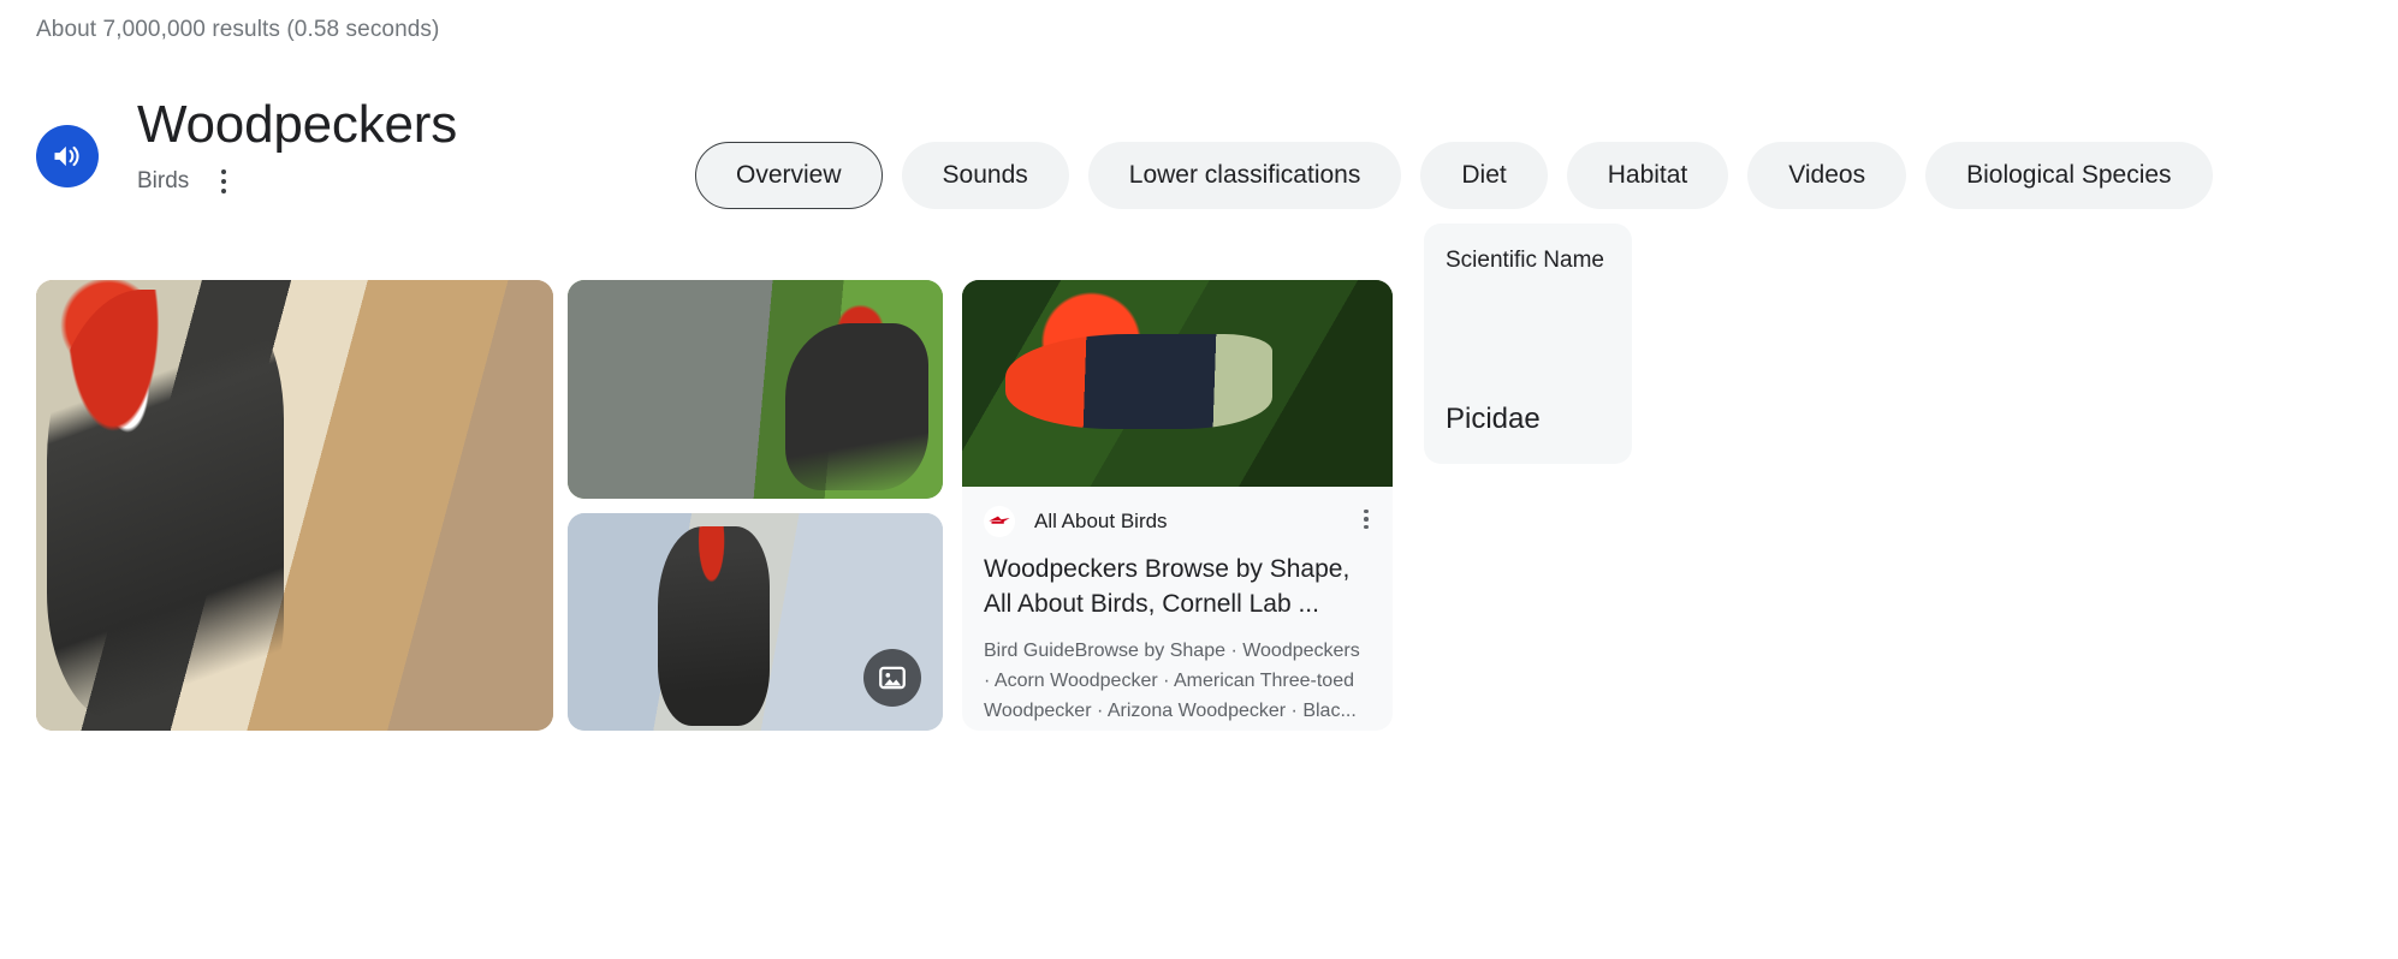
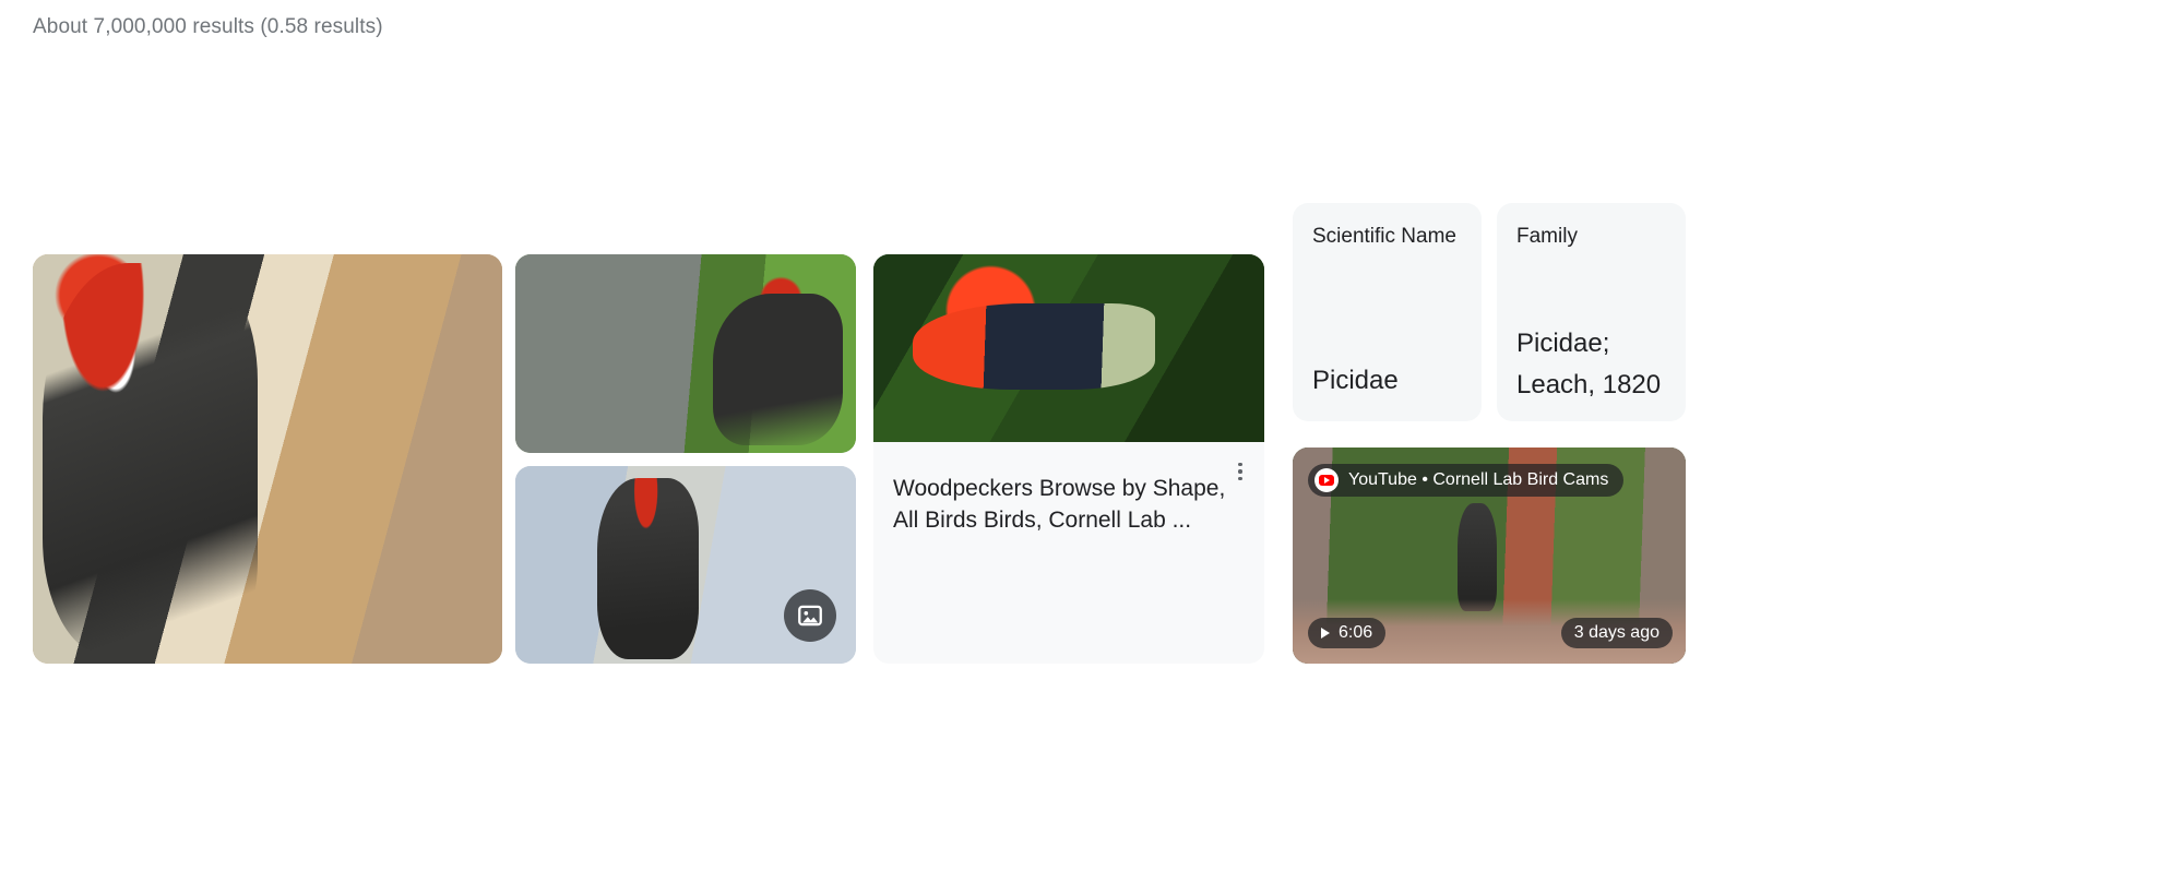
- About 7,000,000 results (0.58 seconds)
+ About 7,000,000 results (0.58 results)
- Woodpeckers
- Birds
- Overview
- Sounds
- Lower classifications
- Diet
- Habitat
- Videos
- Biological Species
- All About Birds
- Woodpeckers Browse by Shape, All About Birds, Cornell Lab ...
+ Woodpeckers Browse by Shape, All Birds Birds, Cornell Lab ...
- Bird GuideBrowse by Shape · Woodpeckers · Acorn Woodpecker · American Three-toed Woodpecker · Arizona Woodpecker · Blac...
  Scientific Name
  Picidae
+ Family
+ Picidae; Leach, 1820
+ YouTube • Cornell Lab Bird Cams
+ 6:06
+ 3 days ago
